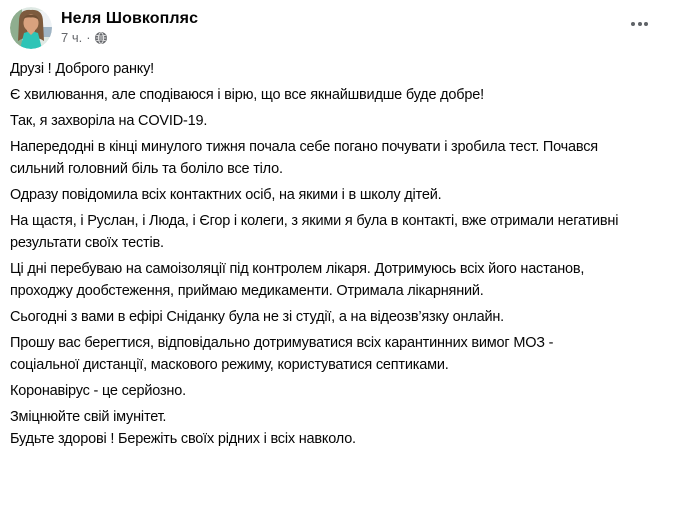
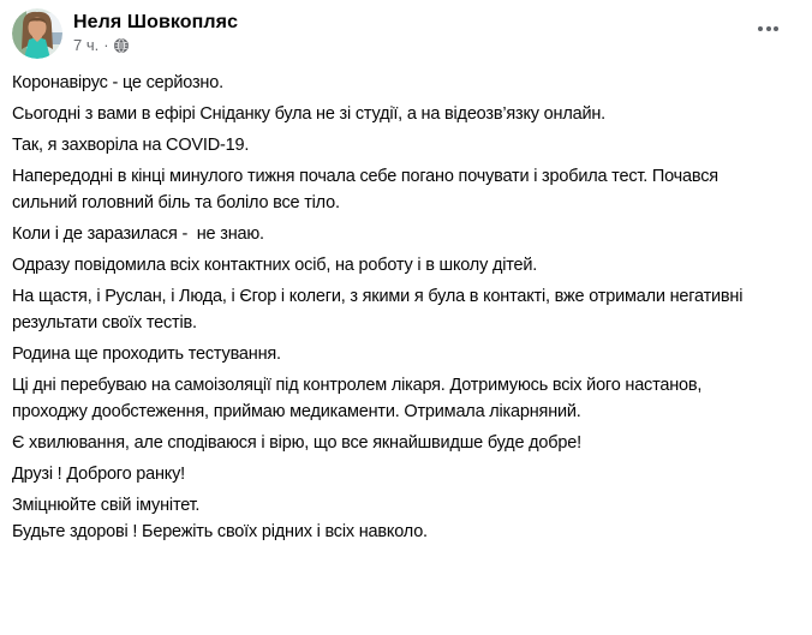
  Неля Шовкопляс
  7 ч.
  ·
- Друзі ! Доброго ранку!
+ Коронавірус - це серйозно.
- Є хвилювання, але сподіваюся і вірю, що все якнайшвидше буде добре!
+ Сьогодні з вами в ефірі Сніданку була не зі студії, а на відеозв’язку онлайн.
  Так, я захворіла на COVID-19.
  Напередодні в кінці минулого тижня почала себе погано почувати і зробила тест. Почався
  сильний головний біль та боліло все тіло.
+ Коли і де заразилася - не знаю.
- Одразу повідомила всіх контактних осіб, на якими і в школу дітей.
+ Одразу повідомила всіх контактних осіб, на роботу і в школу дітей.
  На щастя, і Руслан, і Люда, і Єгор і колеги, з якими я була в контакті, вже отримали негативні
  результати своїх тестів.
+ Родина ще проходить тестування.
  Ці дні перебуваю на самоізоляції під контролем лікаря. Дотримуюсь всіх його настанов,
  проходжу дообстеження, приймаю медикаменти. Отримала лікарняний.
- Сьогодні з вами в ефірі Сніданку була не зі студії, а на відеозв’язку онлайн.
+ Є хвилювання, але сподіваюся і вірю, що все якнайшвидше буде добре!
- Прошу вас берегтися, відповідально дотримуватися всіх карантинних вимог МОЗ -
- соціальної дистанції, маскового режиму, користуватися септиками.
- Коронавірус - це серйозно.
+ Друзі ! Доброго ранку!
  Зміцнюйте свій імунітет.
  Будьте здорові ! Бережіть своїх рідних і всіх навколо.
